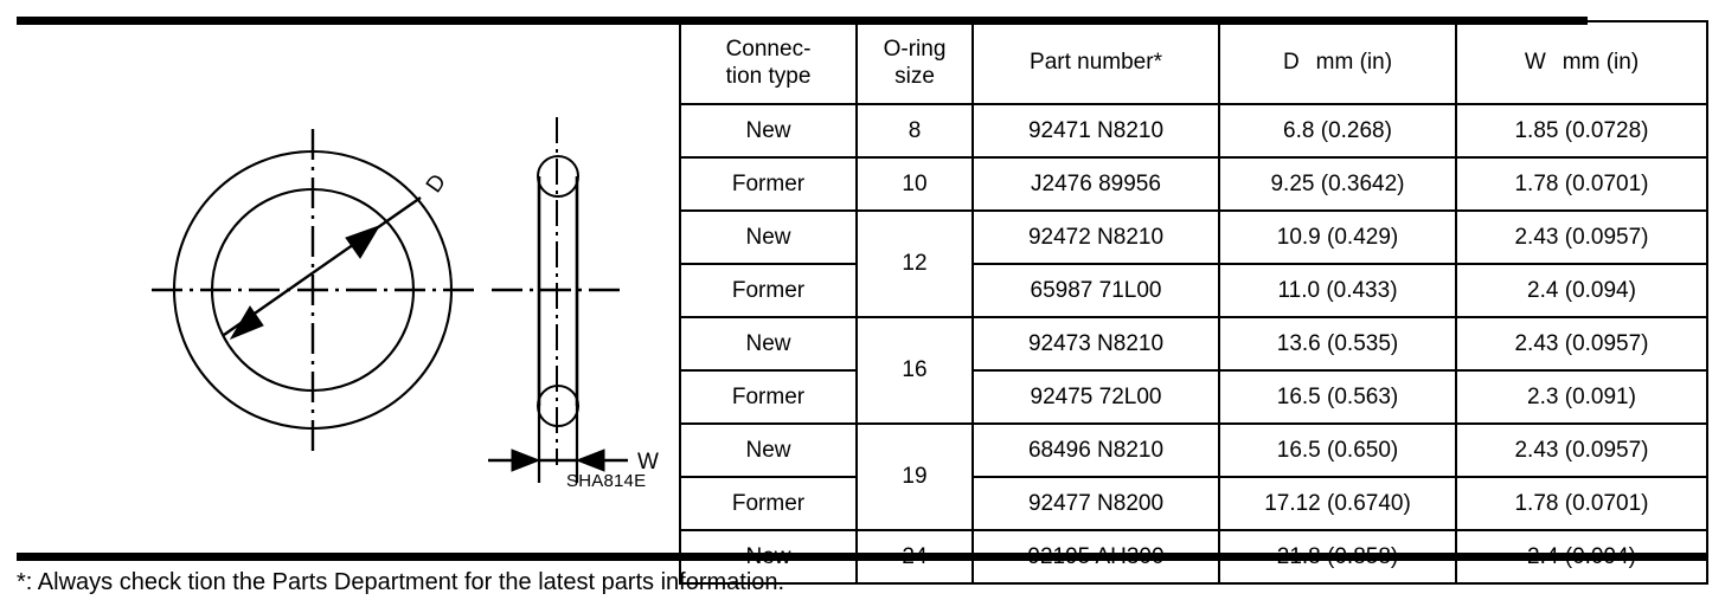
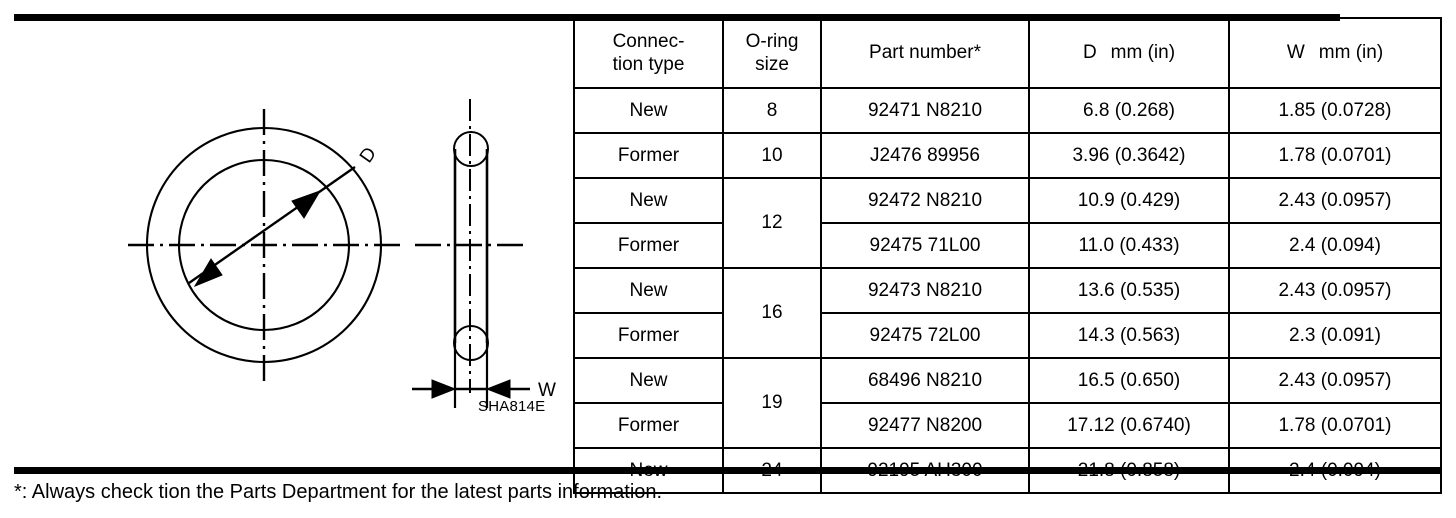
  W
  SHA814E
  Connec- tion type	O-ring size	Part number*	D mm (in)	W mm (in)
  New	8	92471 N8210	6.8 (0.268)	1.85 (0.0728)
- Former	10	J2476 89956	9.25 (0.3642)	1.78 (0.0701)
+ Former	10	J2476 89956	3.96 (0.3642)	1.78 (0.0701)
  New	12	92472 N8210	10.9 (0.429)	2.43 (0.0957)
- Former	65987 71L00	11.0 (0.433)	2.4 (0.094)
+ Former	92475 71L00	11.0 (0.433)	2.4 (0.094)
  New	16	92473 N8210	13.6 (0.535)	2.43 (0.0957)
- Former	92475 72L00	16.5 (0.563)	2.3 (0.091)
+ Former	92475 72L00	14.3 (0.563)	2.3 (0.091)
  New	19	68496 N8210	16.5 (0.650)	2.43 (0.0957)
  Former	92477 N8200	17.12 (0.6740)	1.78 (0.0701)
  *: Always check tion the Parts Department for the latest parts information.
